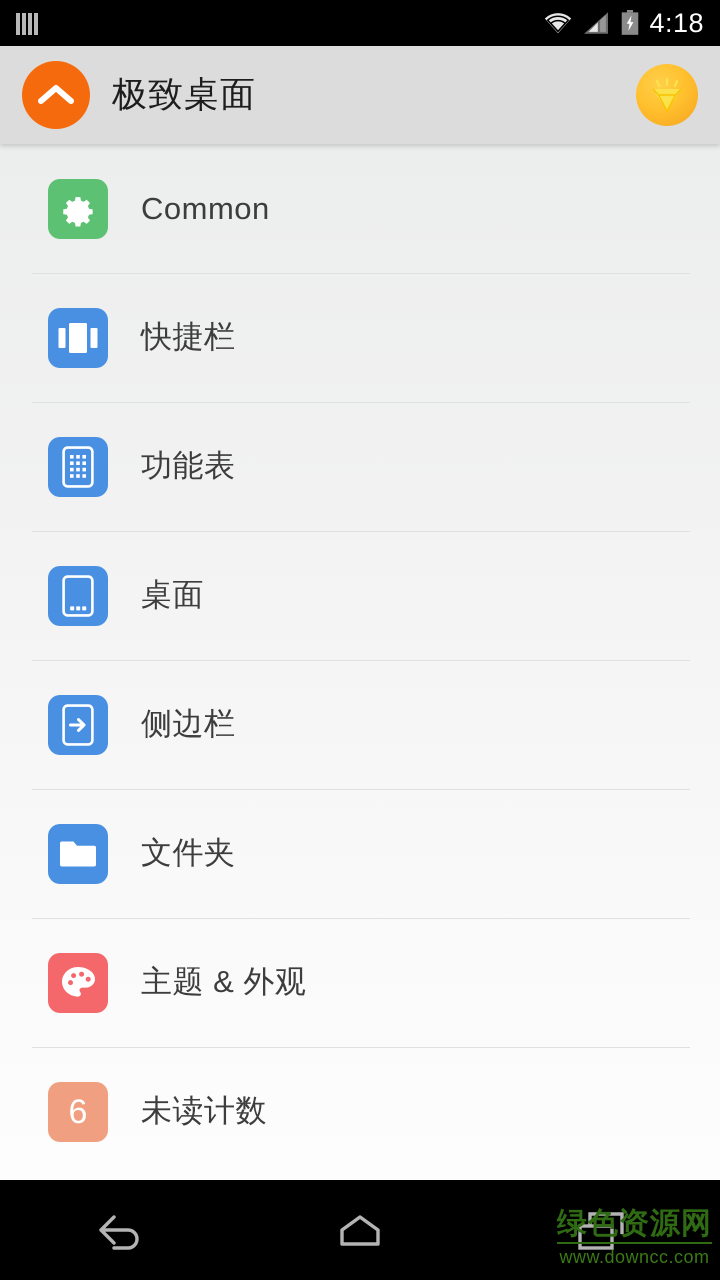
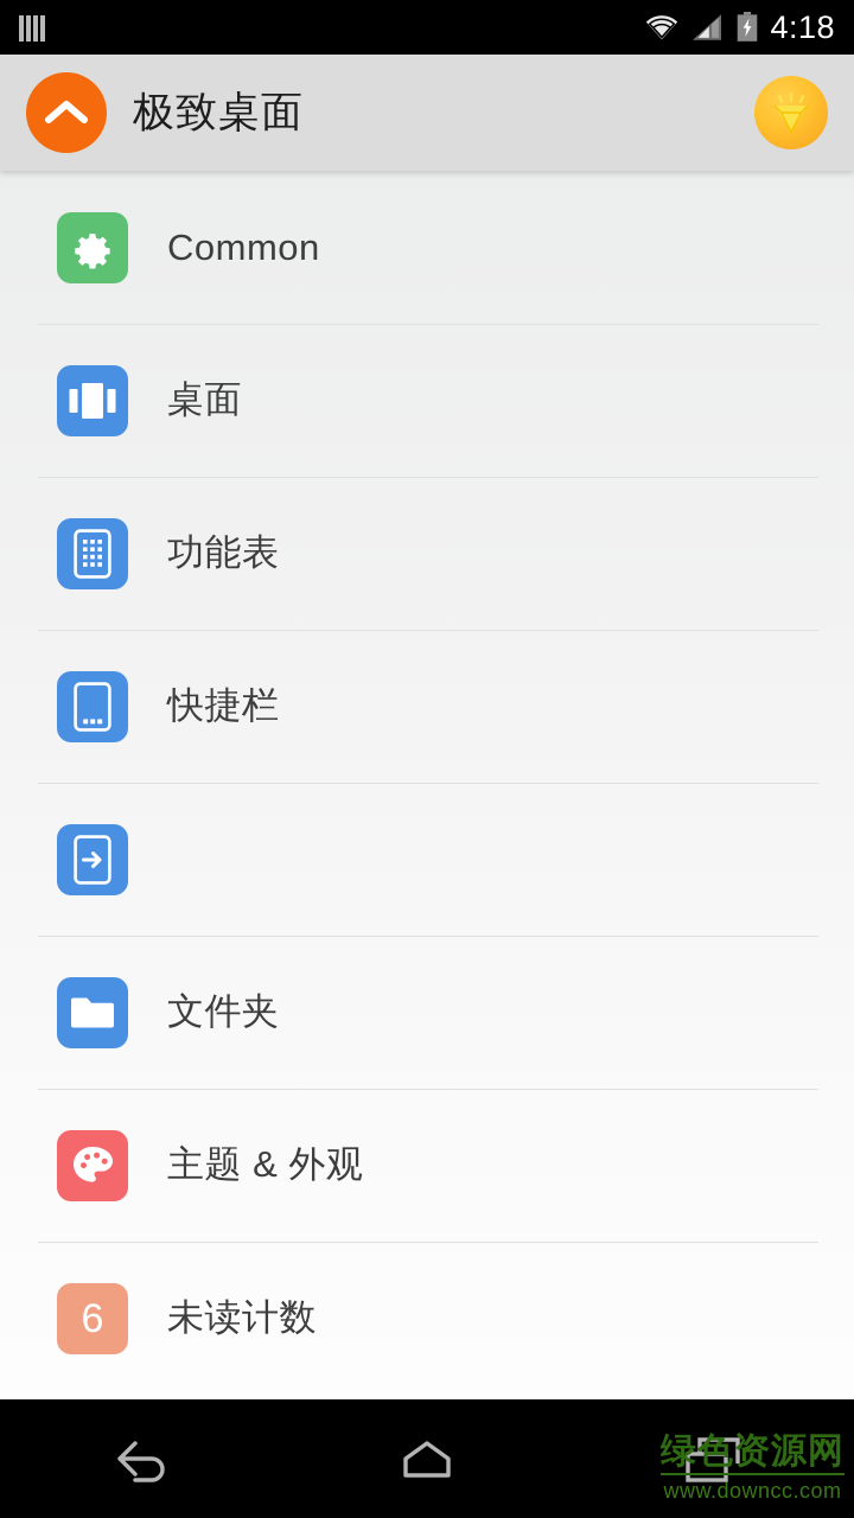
  4:18
  极致桌面
  Common
- 快捷栏
+ 桌面
  功能表
- 桌面
+ 快捷栏
- 侧边栏
  文件夹
  主题 & 外观
  6
  未读计数
  绿色资源网
  www.downcc.com
